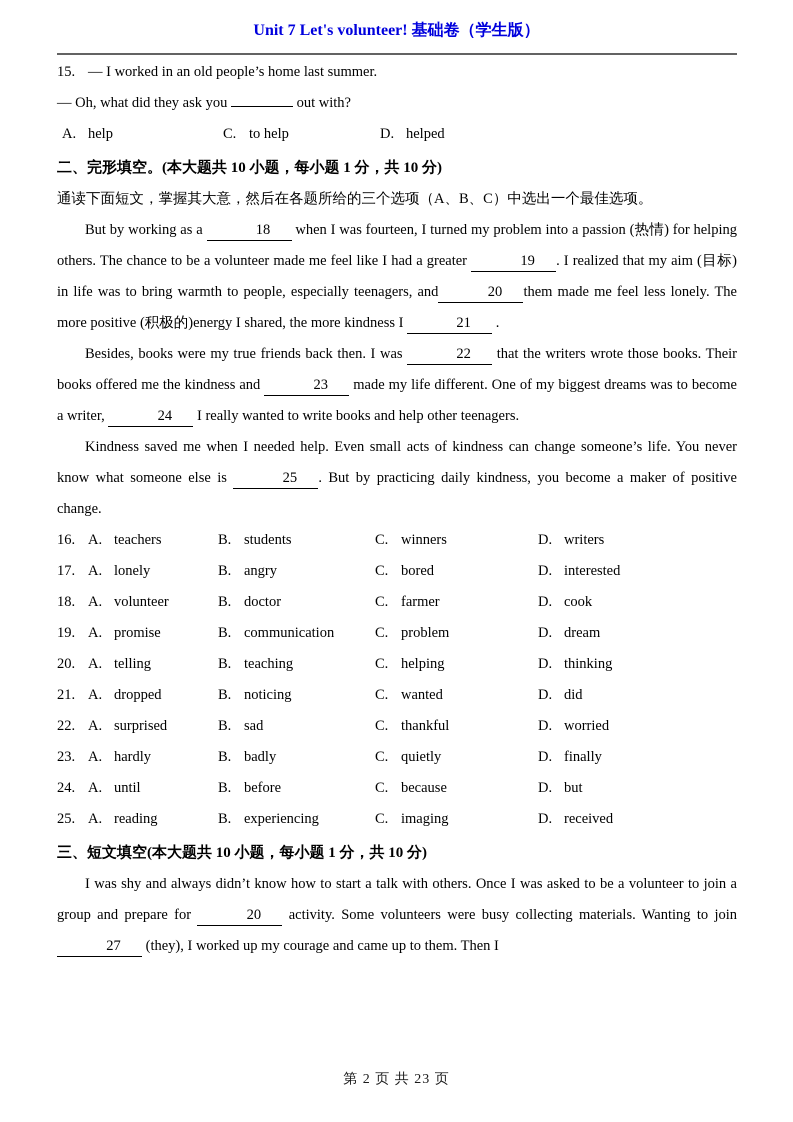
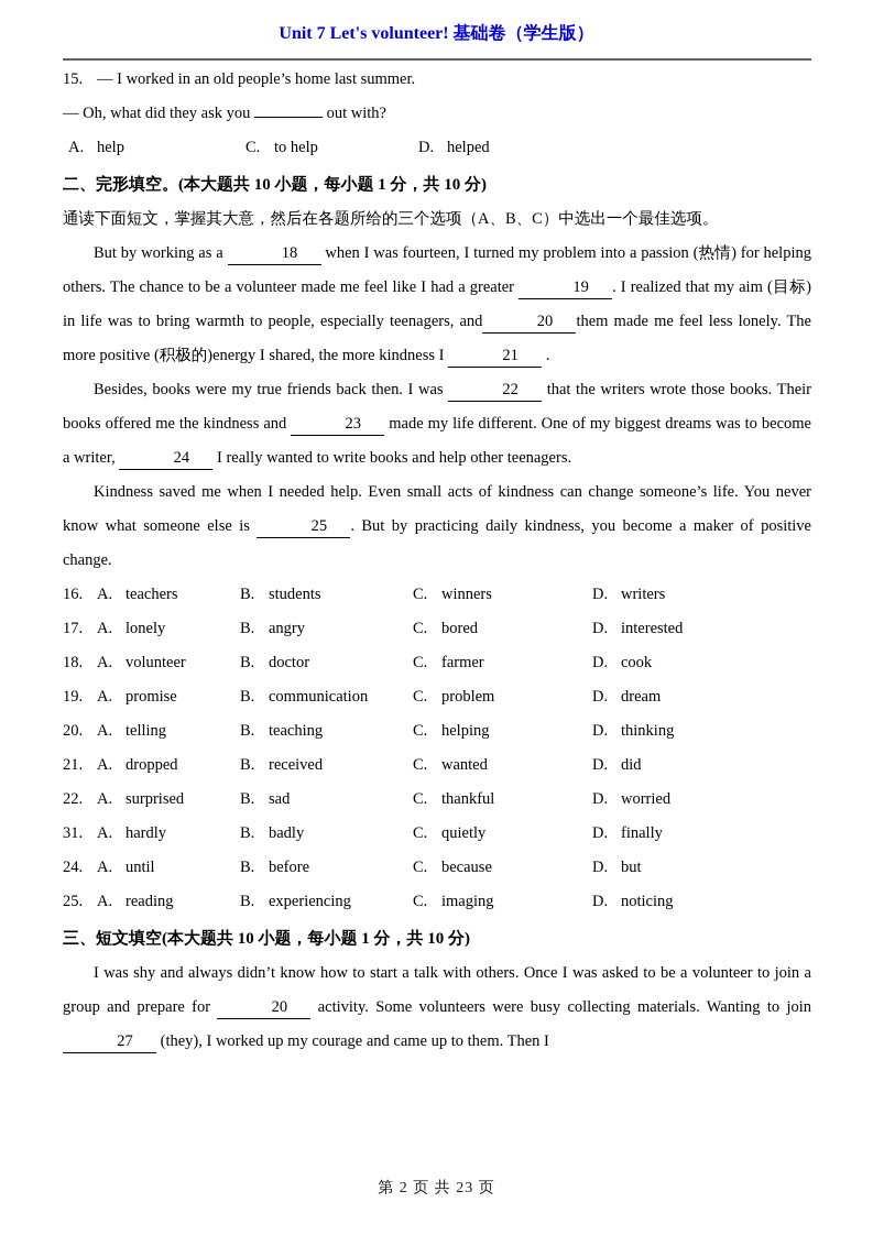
  Unit 7 Let's volunteer! 基础卷（学生版）
  15. — I worked in an old people’s home last summer.
  — Oh, what did they ask you out with?
  A. help
  C. to help
  D. helped
  二、完形填空。(本大题共 10 小题，每小题 1 分，共 10 分)
  通读下面短文，掌握其大意，然后在各题所给的三个选项（A、B、C）中选出一个最佳选项。
  But by working as a 18 when I was fourteen, I turned my problem into a passion (热情) for helping others. The chance to be a volunteer made me feel like I had a greater 19 . I realized that my aim (目标) in life was to bring warmth to people, especially teenagers, and 20 them made me feel less lonely. The more positive (积极的)energy I shared, the more kindness I 21 .
  Besides, books were my true friends back then. I was 22 that the writers wrote those books. Their books offered me the kindness and 23 made my life different. One of my biggest dreams was to become a writer, 24 I really wanted to write books and help other teenagers.
  Kindness saved me when I needed help. Even small acts of kindness can change someone’s life. You never know what someone else is 25 . But by practicing daily kindness, you become a maker of positive change.
  16.
  A. teachers
  B. students
  C. winners
  D. writers
  17.
  A. lonely
  B. angry
  C. bored
  D. interested
  18.
  A. volunteer
  B. doctor
  C. farmer
  D. cook
  19.
  A. promise
  B. communication
  C. problem
  D. dream
  20.
  A. telling
  B. teaching
  C. helping
  D. thinking
  21.
  A. dropped
- B. noticing
+ B. received
  C. wanted
  D. did
  22.
  A. surprised
  B. sad
  C. thankful
  D. worried
- 23.
+ 31.
  A. hardly
  B. badly
  C. quietly
  D. finally
  24.
  A. until
  B. before
  C. because
  D. but
  25.
  A. reading
  B. experiencing
  C. imaging
- D. received
+ D. noticing
  三、短文填空(本大题共 10 小题，每小题 1 分，共 10 分)
  I was shy and always didn’t know how to start a talk with others. Once I was asked to be a volunteer to join a group and prepare for 20 activity. Some volunteers were busy collecting materials. Wanting to join 27 (they), I worked up my courage and came up to them. Then I
  第 2 页 共 23 页
